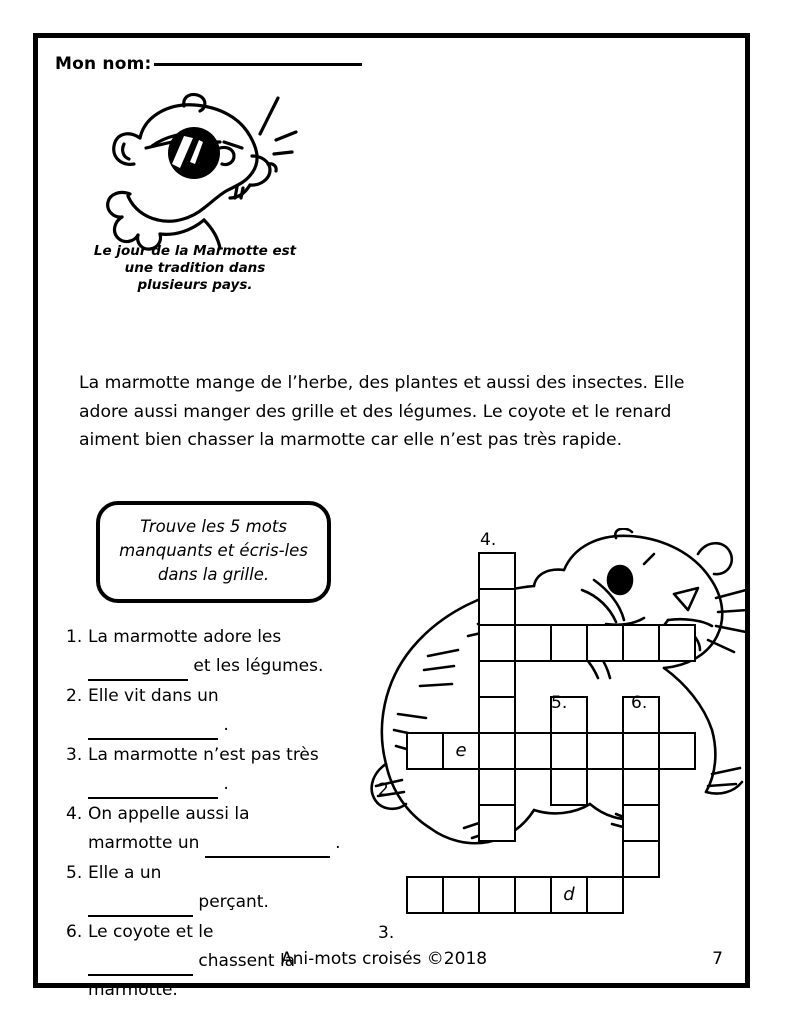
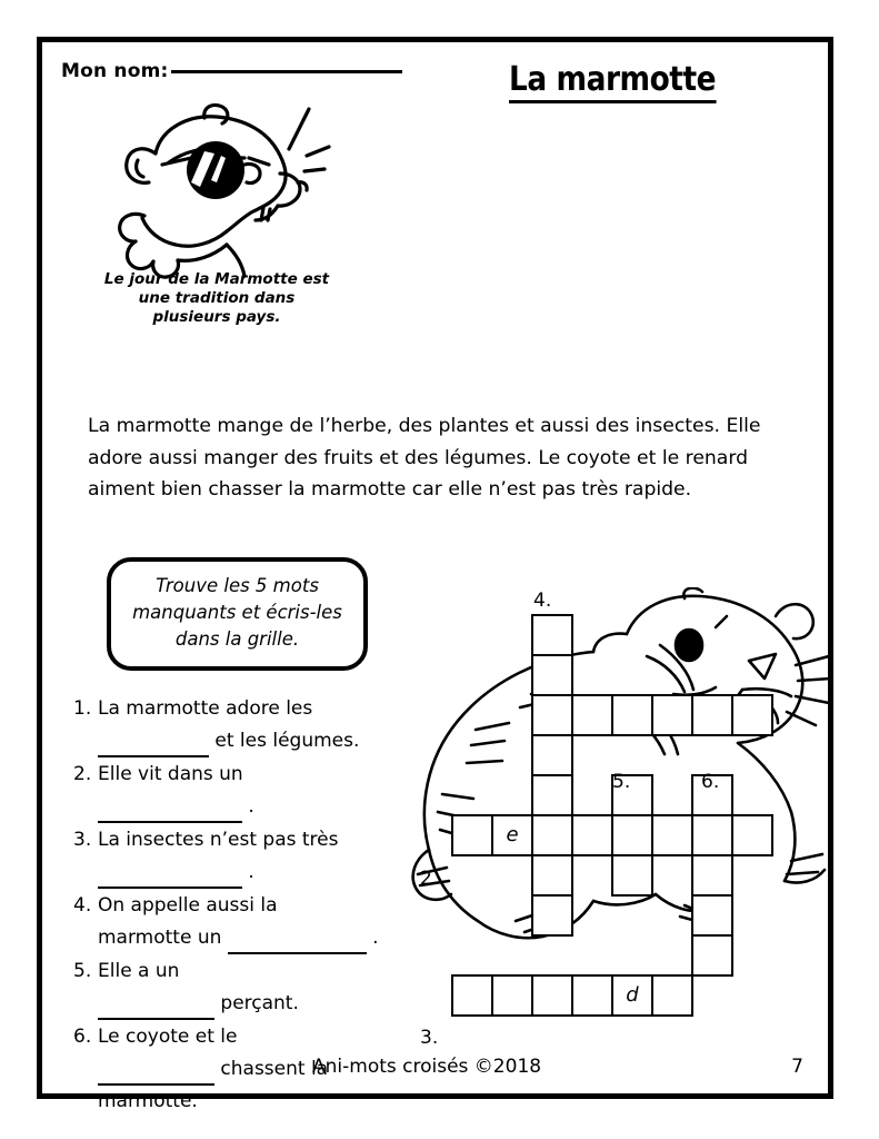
  Mon nom:
+ La marmotte
  Le jour de la Marmotte est une tradition dans plusieurs pays.
- La marmotte mange de l’herbe, des plantes et aussi des insectes. Elle adore aussi manger des grille et des légumes. Le coyote et le renard aiment bien chasser la marmotte car elle n’est pas très rapide.
+ La marmotte mange de l’herbe, des plantes et aussi des insectes. Elle adore aussi manger des fruits et des légumes. Le coyote et le renard aiment bien chasser la marmotte car elle n’est pas très rapide.
  Trouve les 5 mots
  manquants et écris-les
  dans la grille.
  1.
  La marmotte adore les
  et les légumes.
  2.
  Elle vit dans un
  .
  3.
- La marmotte n’est pas très
+ La insectes n’est pas très
  .
  4.
  On appelle aussi la
  marmotte un .
  5.
  Elle a un
  perçant.
  6.
  Le coyote et le
  chassent la marmotte.
  e
  d
  4.
  5.
  6.
  2.
  3.
  Ani-mots croisés ©2018
  7
